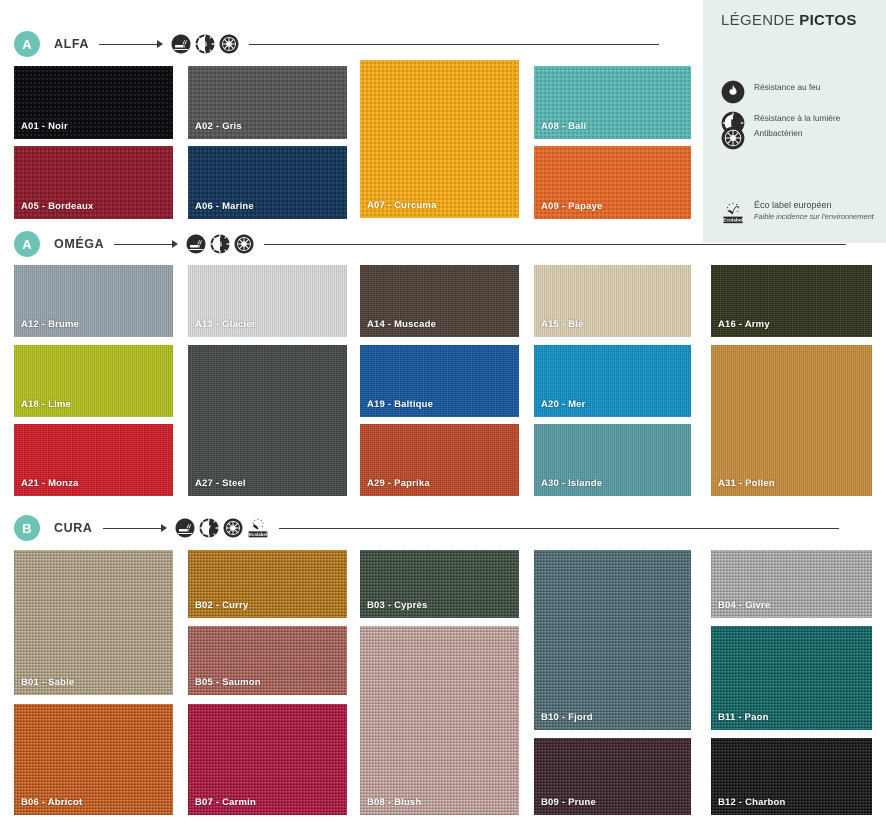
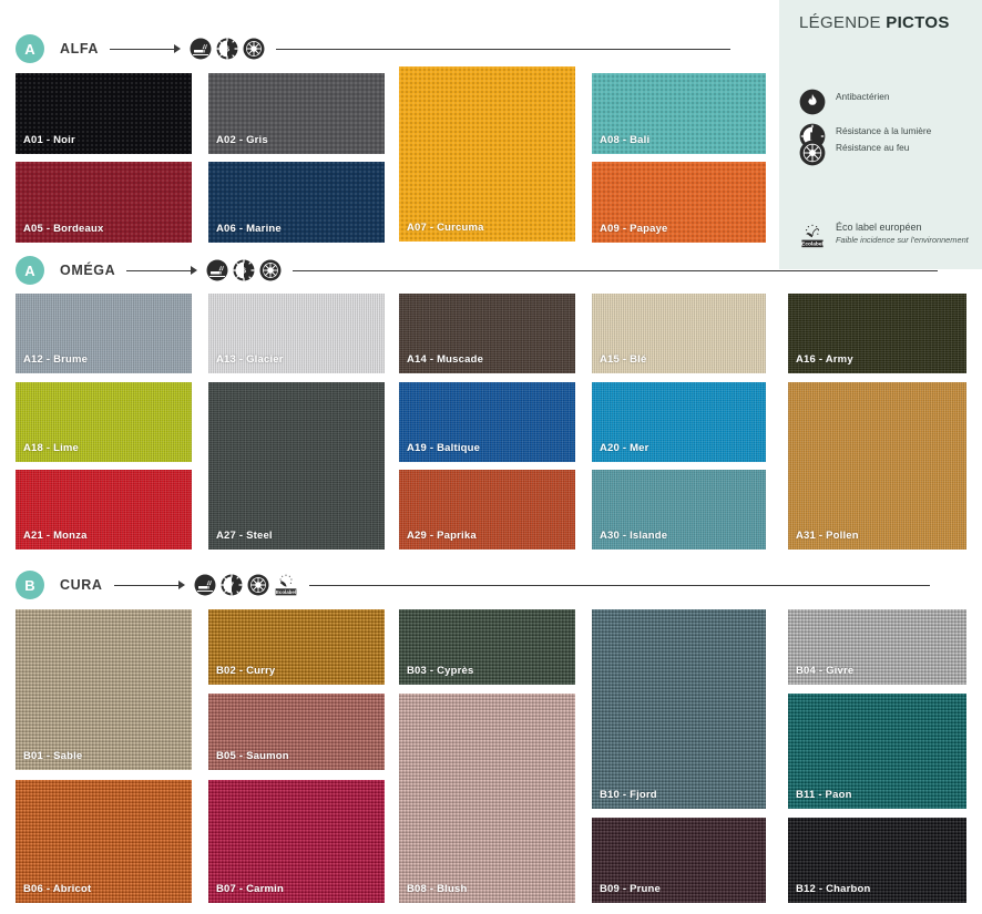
  LÉGENDE PICTOS
- Résistance au feu
+ Antibactérien
  Résistance à la lumière
- Antibactérien
+ Résistance au feu
  Éco label européen
  Faible incidence sur l'environnement
  A
  ALFA
  6
  A
  OMÉGA
  6
  B
  CURA
  7
  A01 - Noir
  A02 - Gris
  A07 - Curcuma
  A08 - Bali
  A05 - Bordeaux
  A06 - Marine
  A09 - Papaye
  A12 - Brume
  A13 - Glacier
  A14 - Muscade
  A15 - Blé
  A16 - Army
  A18 - Lime
  A27 - Steel
  A19 - Baltique
  A20 - Mer
  A31 - Pollen
  A21 - Monza
  A29 - Paprika
  A30 - Islande
  B01 - Sable
  B02 - Curry
  B03 - Cyprès
  B04 - Givre
  B05 - Saumon
  B08 - Blush
  B10 - Fjord
  B11 - Paon
  B06 - Abricot
  B07 - Carmin
  B09 - Prune
  B12 - Charbon
